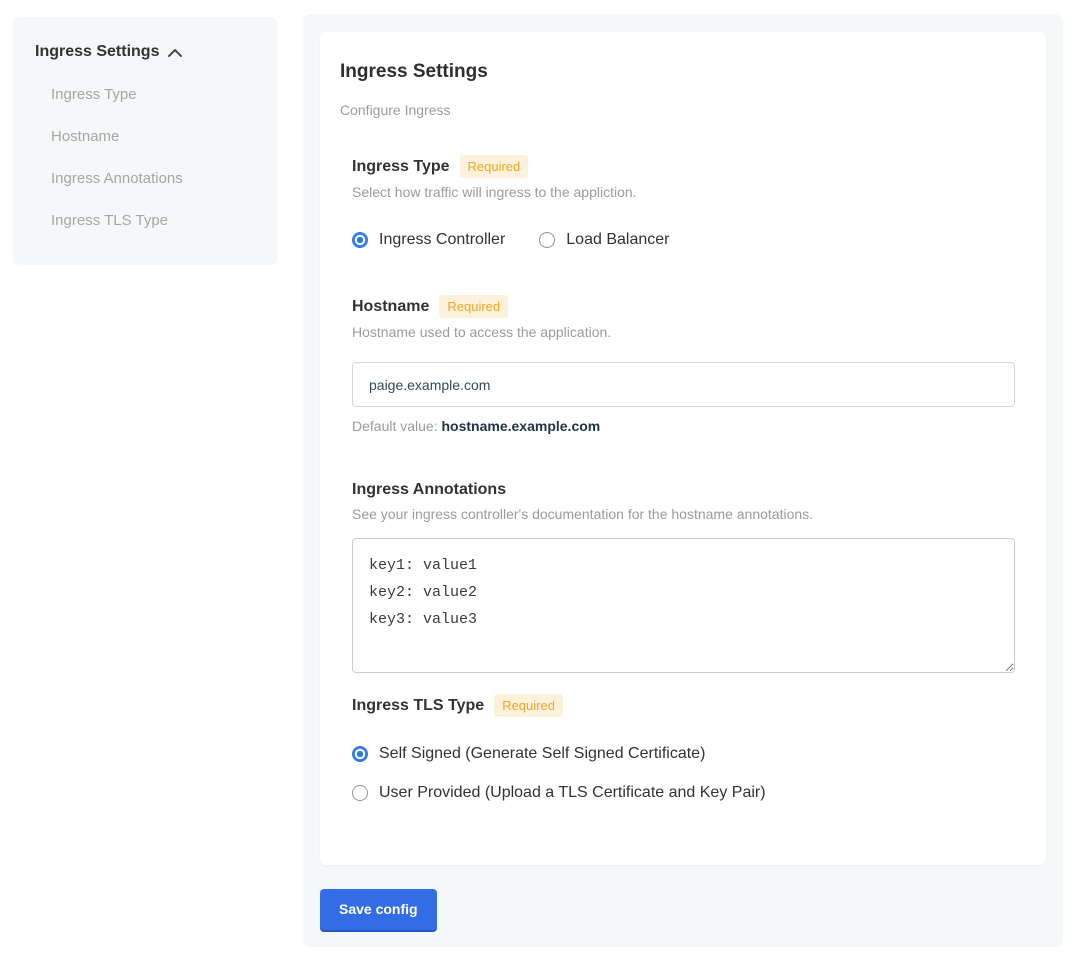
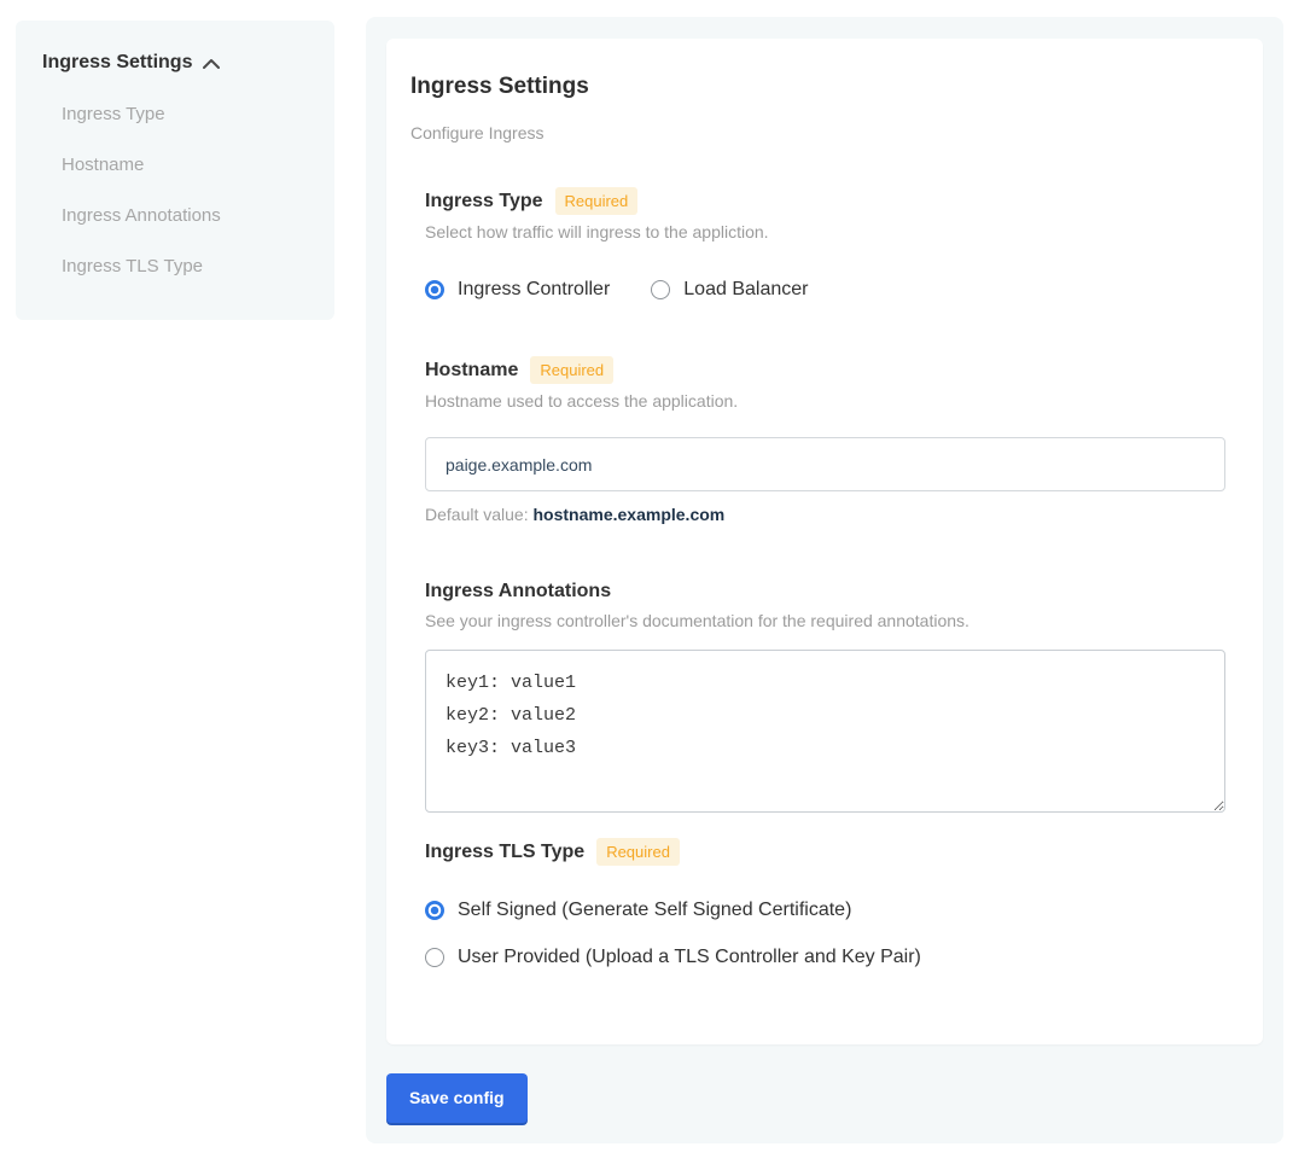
  Ingress Settings
  Ingress Type
  Hostname
  Ingress Annotations
  Ingress TLS Type
  Ingress Settings
  Configure Ingress
  Ingress Type
  Required
  Select how traffic will ingress to the appliction.
  Ingress Controller
  Load Balancer
  Hostname
  Required
  Hostname used to access the application.
  paige.example.com
  Default value: hostname.example.com
  Ingress Annotations
- See your ingress controller's documentation for the hostname annotations.
+ See your ingress controller's documentation for the required annotations.
  key1: value1
  key2: value2
  key3: value3
  Ingress TLS Type
  Required
  Self Signed (Generate Self Signed Certificate)
- User Provided (Upload a TLS Certificate and Key Pair)
+ User Provided (Upload a TLS Controller and Key Pair)
  Save config
